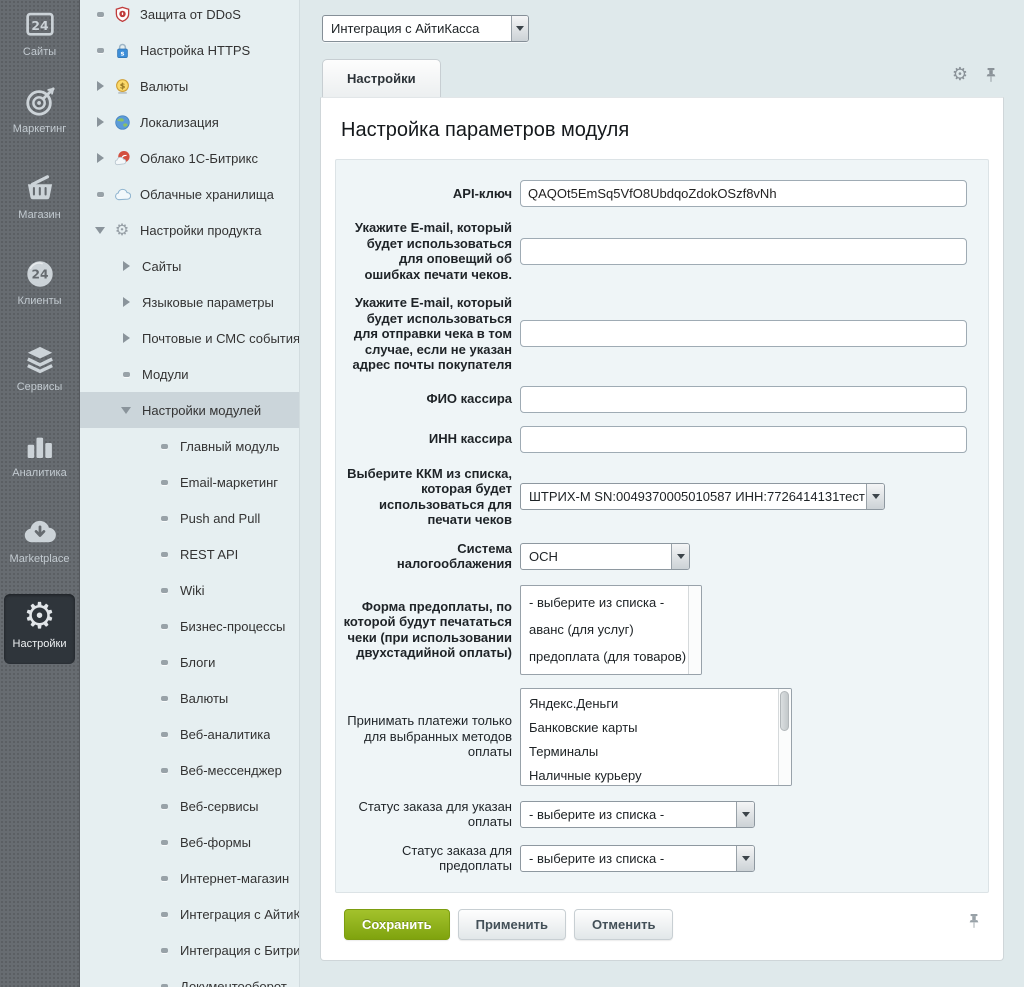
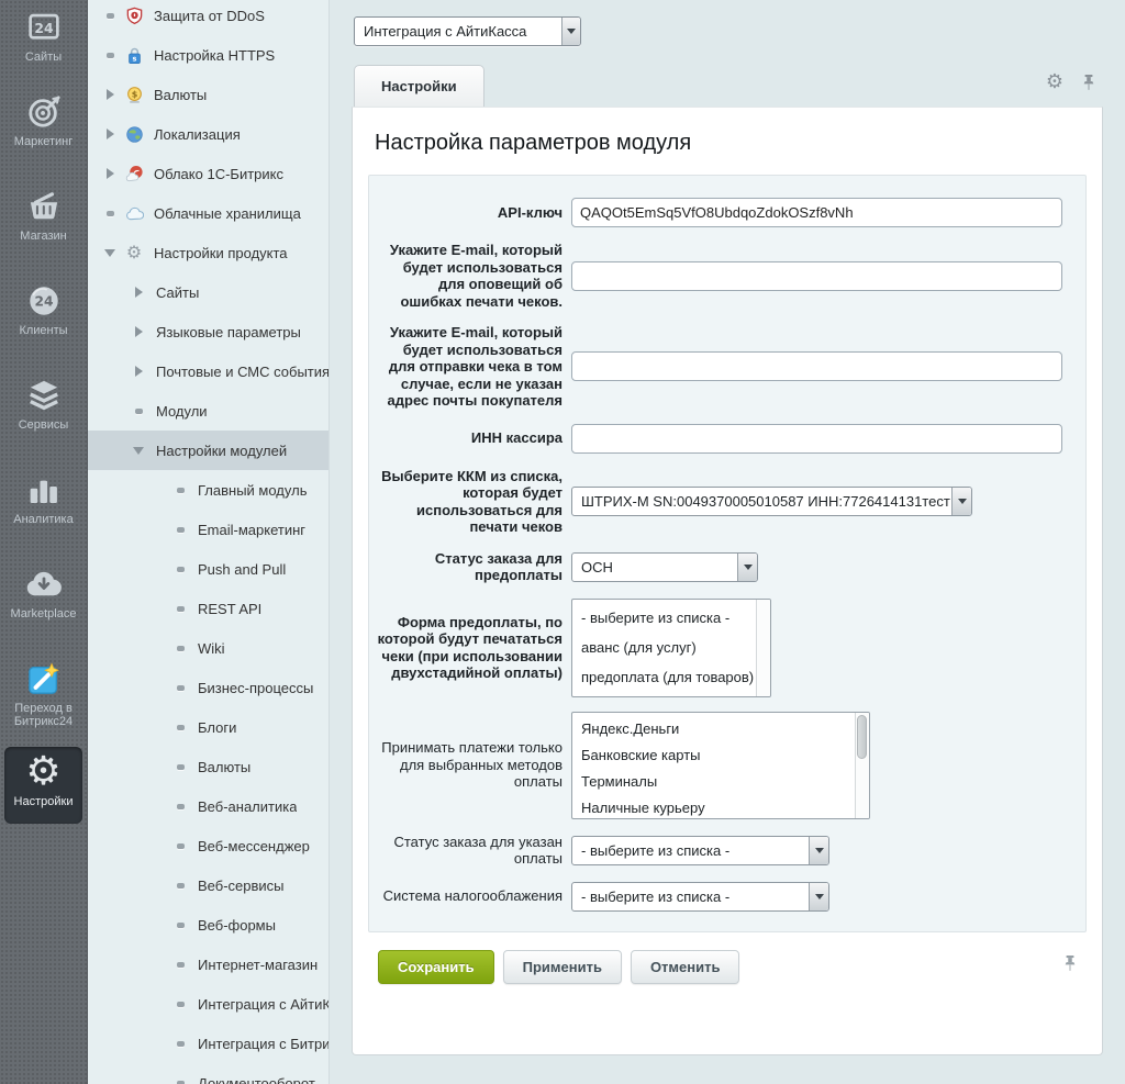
  24
  Сайты
  Маркетинг
  Магазин
  24
  Клиенты
  Сервисы
  Аналитика
  Marketplace
+ Переход в Битрикс24
  ⚙
  Настройки
  Защита от DDoS
  s
  Настройка HTTPS
  $
  Валюты
  Локализация
  Облако 1С-Битрикс
  Облачные хранилища
  ⚙
  Настройки продукта
  Сайты
  Языковые параметры
  Почтовые и СМС события
  Модули
  Настройки модулей
  Главный модуль
  Email-маркетинг
  Push and Pull
  REST API
  Wiki
  Бизнес-процессы
  Блоги
  Валюты
  Веб-аналитика
  Веб-мессенджер
  Веб-сервисы
  Веб-формы
  Интернет-магазин
  Интеграция с АйтиК
  Интеграция с Битри
  Документооборот
  Интеграция с АйтиКасса
  Настройки
  ⚙
  Настройка параметров модуля
  API-ключ
  QAQOt5EmSq5VfO8UbdqoZdokOSzf8vNh
  Укажите E-mail, который будет использоваться для оповещий об ошибках печати чеков.
  Укажите E-mail, который будет использоваться для отправки чека в том случае, если не указан адрес почты покупателя
- ФИО кассира
  ИНН кассира
  Выберите ККМ из списка, которая будет использоваться для печати чеков
  ШТРИХ-М SN:0049370005010587 ИНН:7726414131тест
- Система налогооблажения
+ Статус заказа для предоплаты
  ОСН
  Форма предоплаты, по которой будут печататься чеки (при использовании двухстадийной оплаты)
  - выберите из списка -
  аванс (для услуг)
  предоплата (для товаров)
  Принимать платежи только для выбранных методов оплаты
  Яндекс.Деньги
  Банковские карты
  Терминалы
  Наличные курьеру
  Статус заказа для указан оплаты
  - выберите из списка -
- Статус заказа для предоплаты
+ Система налогооблажения
  - выберите из списка -
  Сохранить
  Применить
  Отменить
